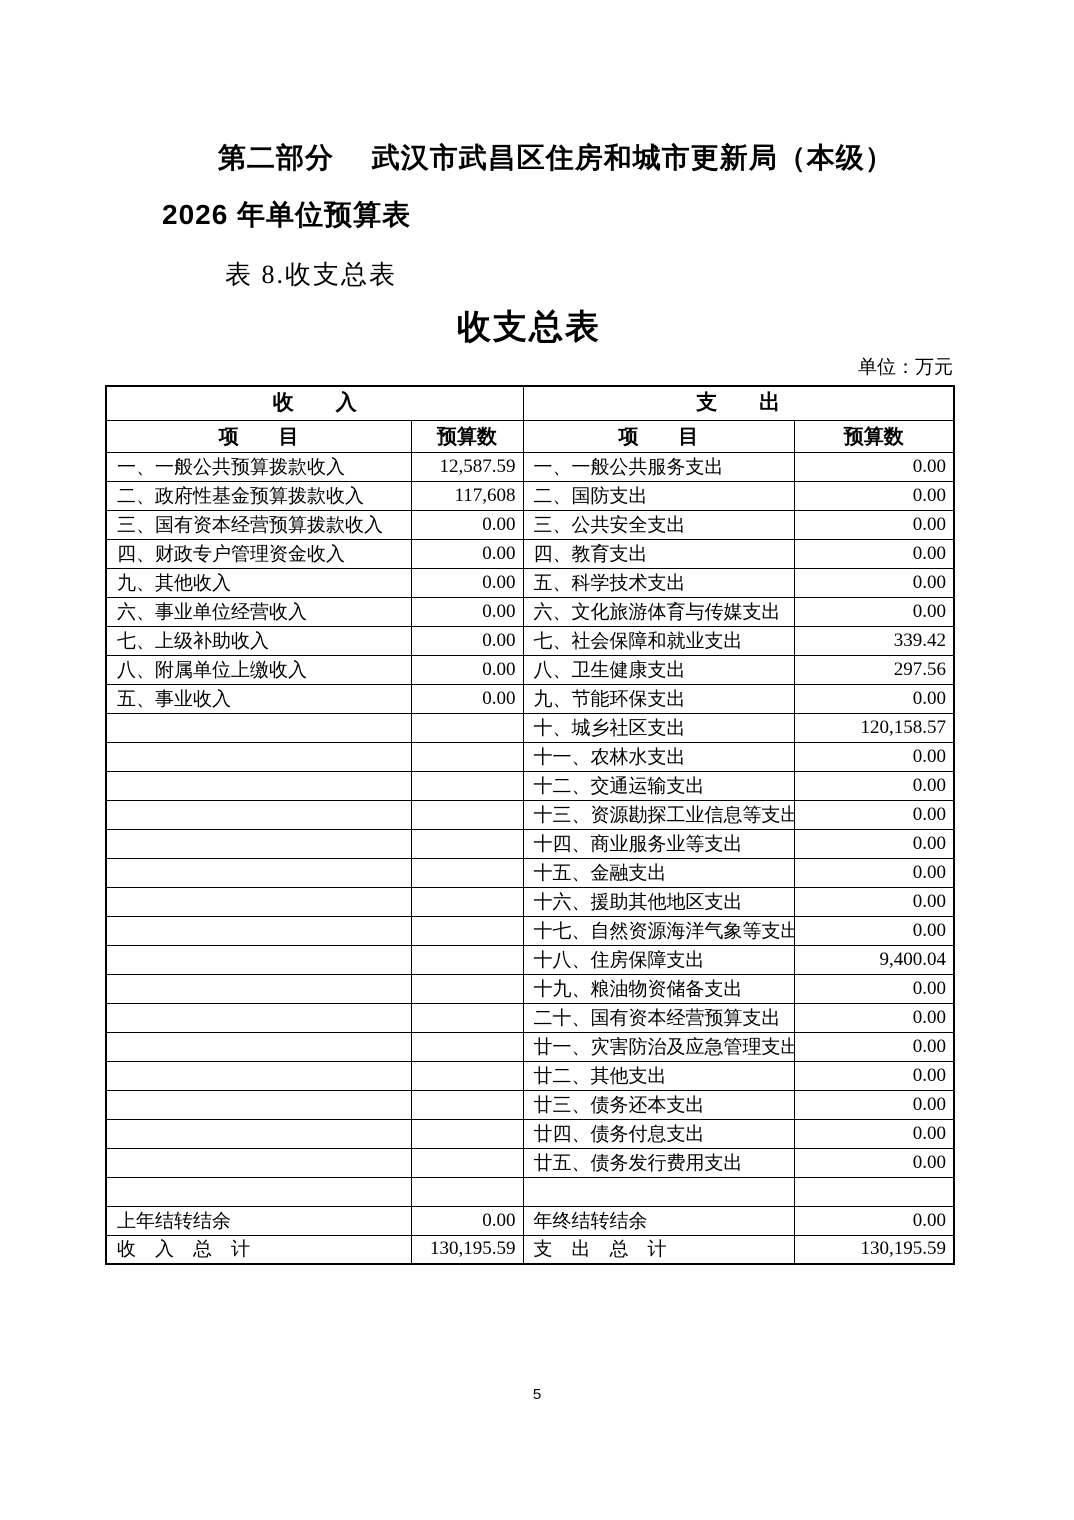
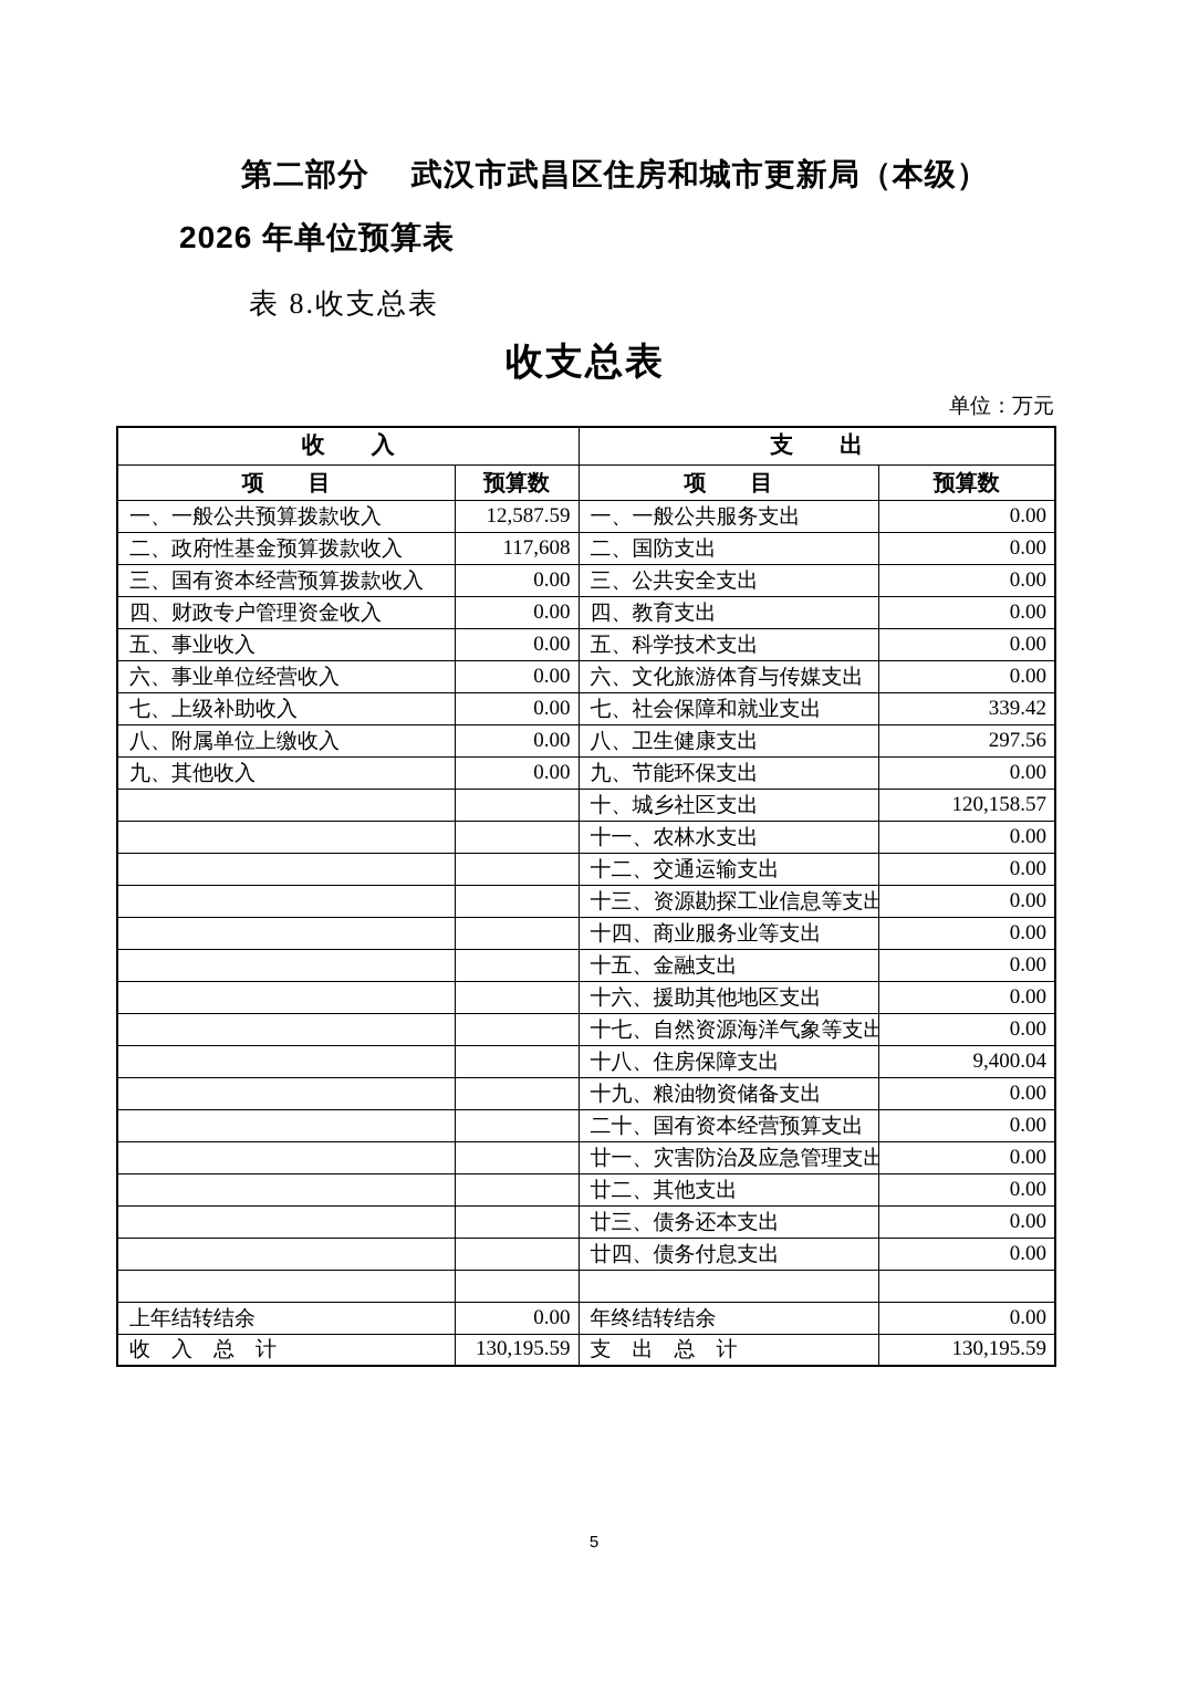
  第二部分 武汉市武昌区住房和城市更新局（本级）
  2026 年单位预算表
  表 8.收支总表
  收支总表
  单位：万元
  收 入	支 出
  项 目	预算数	项 目	预算数
  一、一般公共预算拨款收入	12,587.59	一、一般公共服务支出	0.00
  二、政府性基金预算拨款收入	117,608	二、国防支出	0.00
  三、国有资本经营预算拨款收入	0.00	三、公共安全支出	0.00
  四、财政专户管理资金收入	0.00	四、教育支出	0.00
- 九、其他收入	0.00	五、科学技术支出	0.00
+ 五、事业收入	0.00	五、科学技术支出	0.00
  六、事业单位经营收入	0.00	六、文化旅游体育与传媒支出	0.00
  七、上级补助收入	0.00	七、社会保障和就业支出	339.42
  八、附属单位上缴收入	0.00	八、卫生健康支出	297.56
- 五、事业收入	0.00	九、节能环保支出	0.00
+ 九、其他收入	0.00	九、节能环保支出	0.00
  		十、城乡社区支出	120,158.57
  		十一、农林水支出	0.00
  		十二、交通运输支出	0.00
  		十三、资源勘探工业信息等支出	0.00
  		十四、商业服务业等支出	0.00
  		十五、金融支出	0.00
  		十六、援助其他地区支出	0.00
  		十七、自然资源海洋气象等支出	0.00
  		十八、住房保障支出	9,400.04
  		十九、粮油物资储备支出	0.00
  		二十、国有资本经营预算支出	0.00
  		廿一、灾害防治及应急管理支出	0.00
  		廿二、其他支出	0.00
  		廿三、债务还本支出	0.00
  		廿四、债务付息支出	0.00
- 		廿五、债务发行费用支出	0.00
  上年结转结余	0.00	年终结转结余	0.00
  收 入 总 计	130,195.59	支 出 总 计	130,195.59
  5
